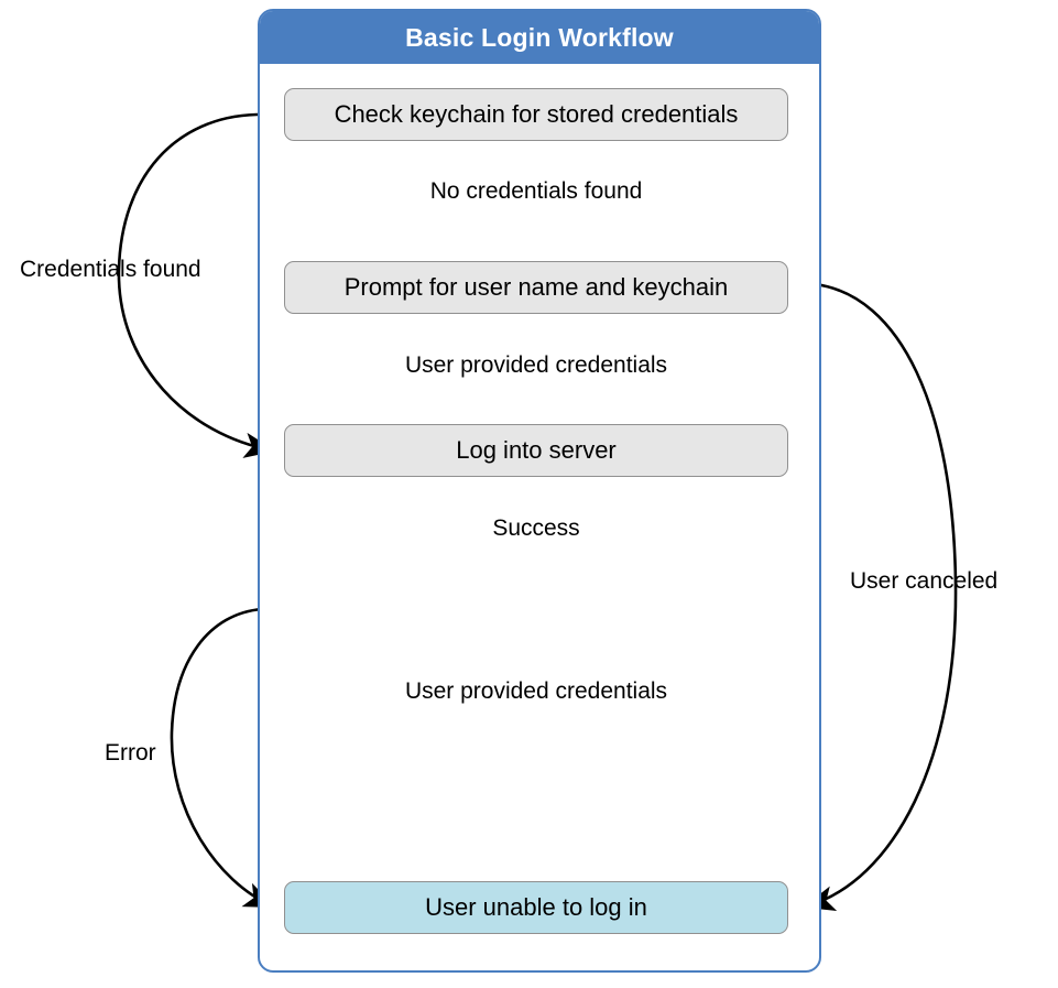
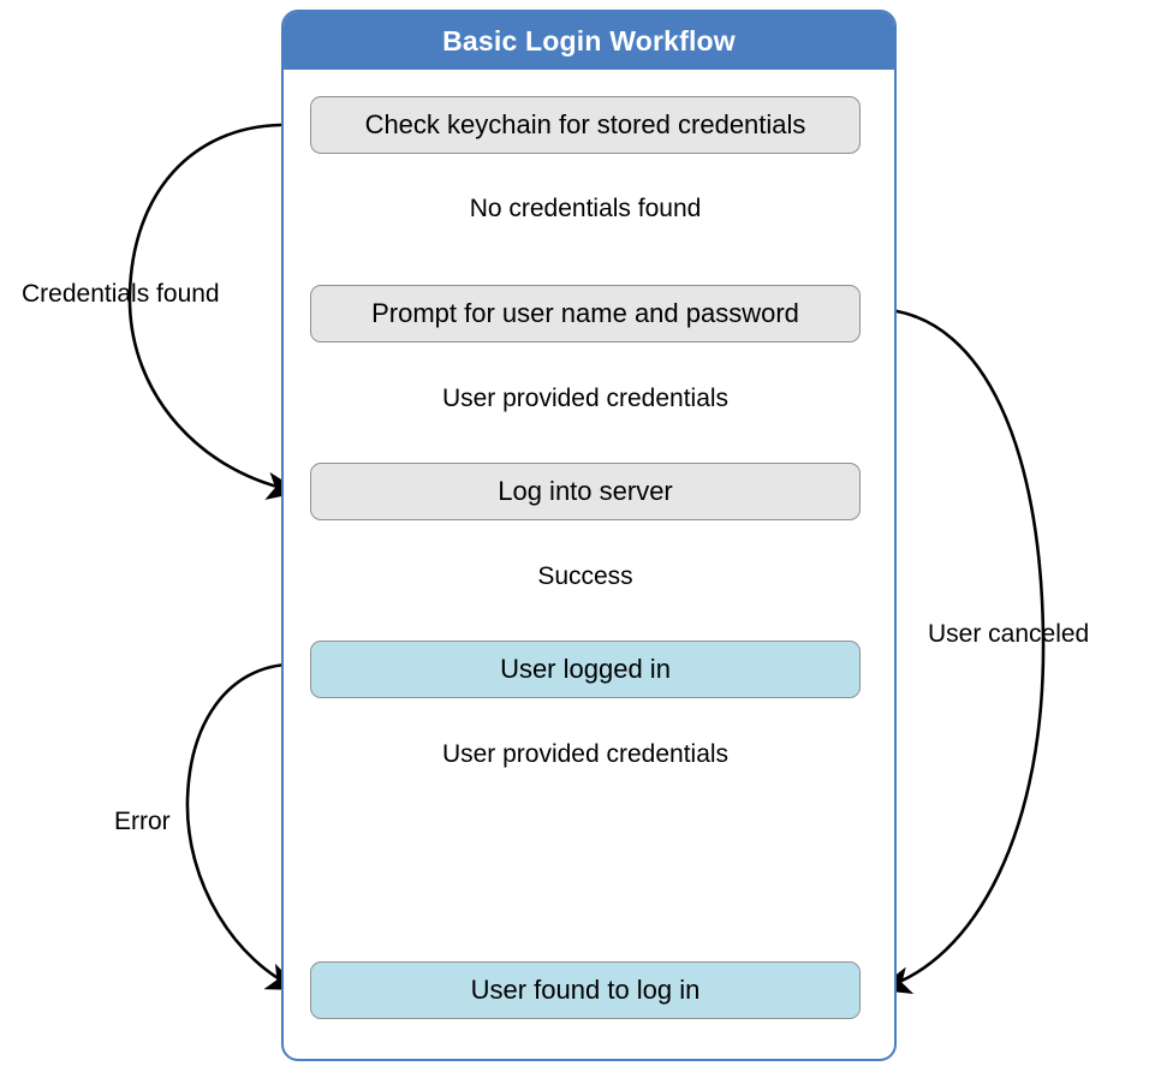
  Basic Login Workflow
  Check keychain for stored credentials
- Prompt for user name and keychain
+ Prompt for user name and password
  Log into server
+ User logged in
- User unable to log in
+ User found to log in
  No credentials found
  User provided credentials
  Success
  User provided credentials
  Credentials found
  Error
  User canceled
